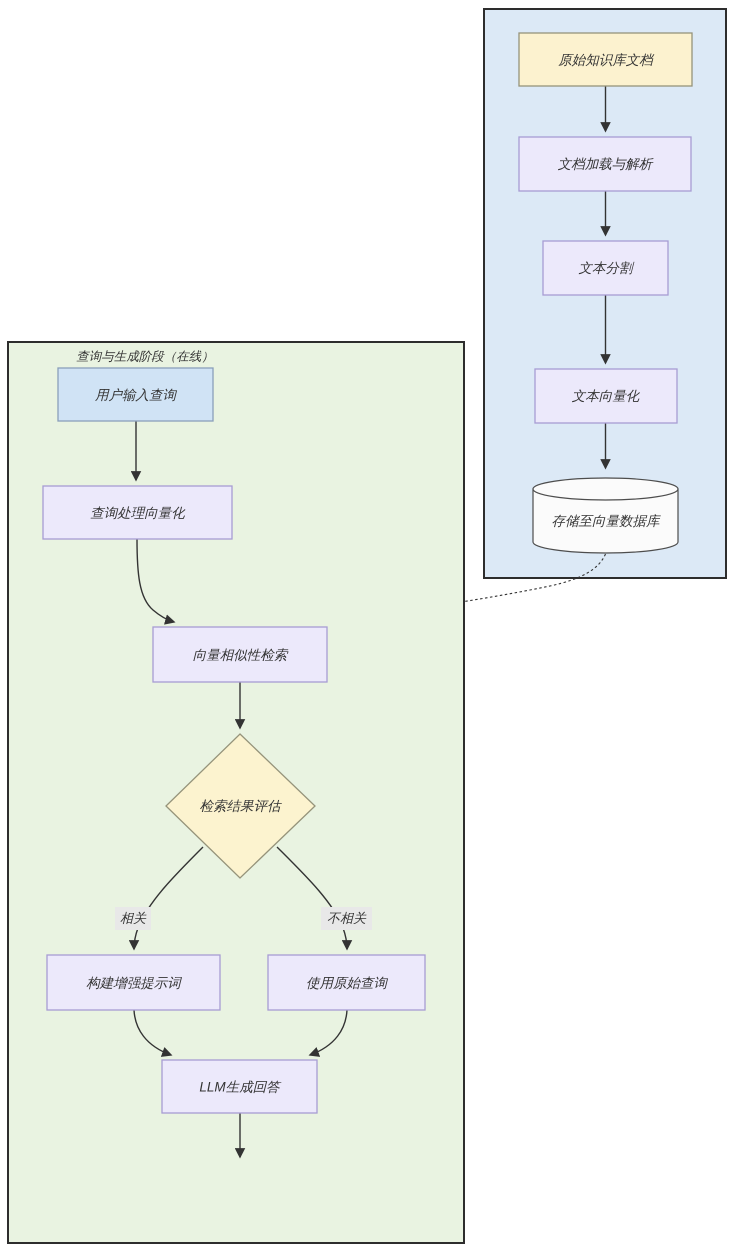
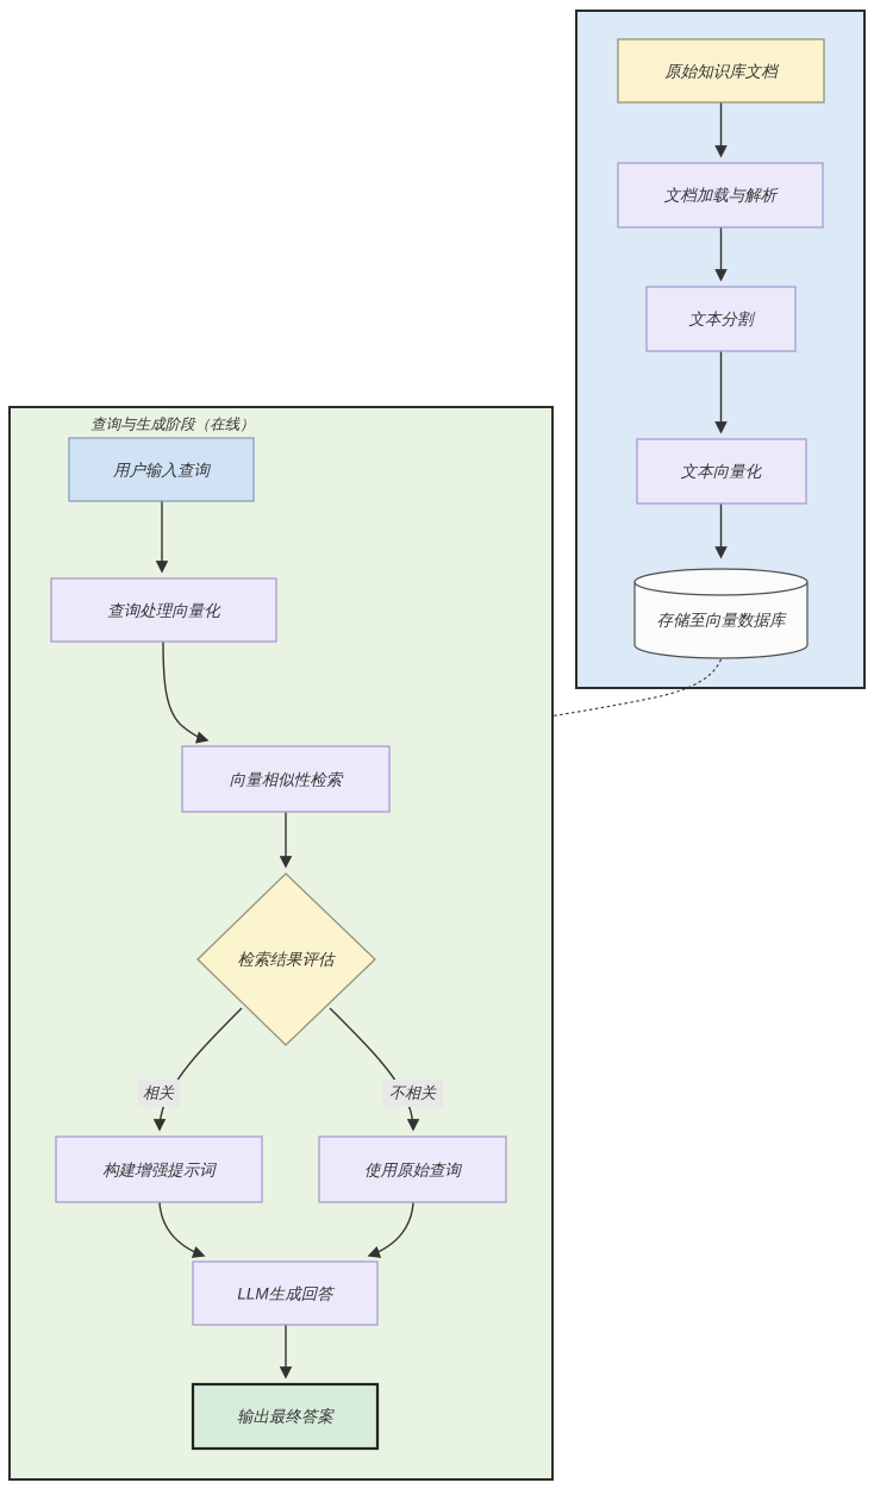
  原始知识库文档
  文档加载与解析
  文本分割
  文本向量化
  存储至向量数据库
  查询与生成阶段（在线）
  用户输入查询
  查询处理向量化
  向量相似性检索
  检索结果评估
  相关
  不相关
  构建增强提示词
  使用原始查询
  LLM生成回答
+ 输出最终答案
